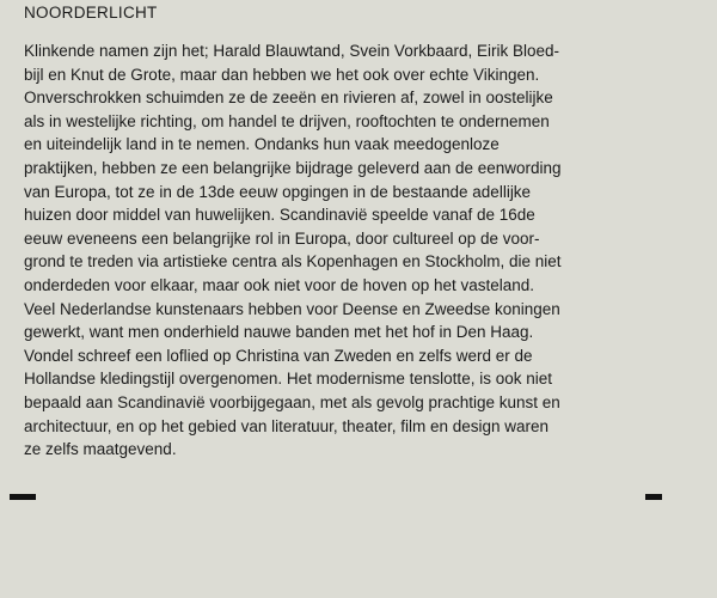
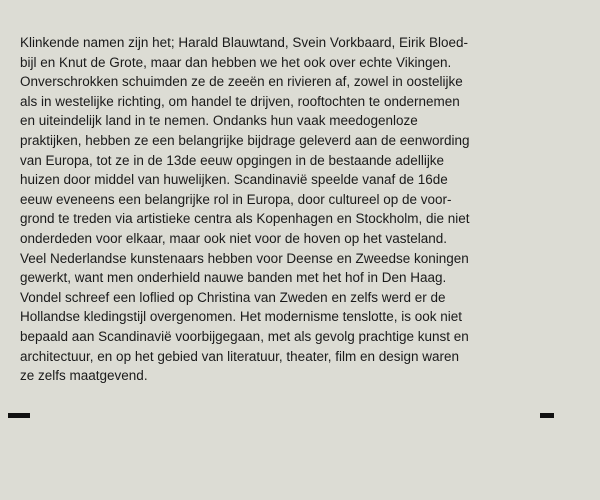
- NOORDERLICHT
  Klinkende namen zijn het; Harald Blauwtand, Svein Vorkbaard, Eirik Bloed-
  bijl en Knut de Grote, maar dan hebben we het ook over echte Vikingen.
  Onverschrokken schuimden ze de zeeën en rivieren af, zowel in oostelijke
  als in westelijke richting, om handel te drijven, rooftochten te ondernemen
  en uiteindelijk land in te nemen. Ondanks hun vaak meedogenloze
  praktijken, hebben ze een belangrijke bijdrage geleverd aan de eenwording
  van Europa, tot ze in de 13de eeuw opgingen in de bestaande adellijke
  huizen door middel van huwelijken. Scandinavië speelde vanaf de 16de
  eeuw eveneens een belangrijke rol in Europa, door cultureel op de voor-
  grond te treden via artistieke centra als Kopenhagen en Stockholm, die niet
  onderdeden voor elkaar, maar ook niet voor de hoven op het vasteland.
  Veel Nederlandse kunstenaars hebben voor Deense en Zweedse koningen
  gewerkt, want men onderhield nauwe banden met het hof in Den Haag.
  Vondel schreef een loflied op Christina van Zweden en zelfs werd er de
  Hollandse kledingstijl overgenomen. Het modernisme tenslotte, is ook niet
  bepaald aan Scandinavië voorbijgegaan, met als gevolg prachtige kunst en
  architectuur, en op het gebied van literatuur, theater, film en design waren
  ze zelfs maatgevend.
